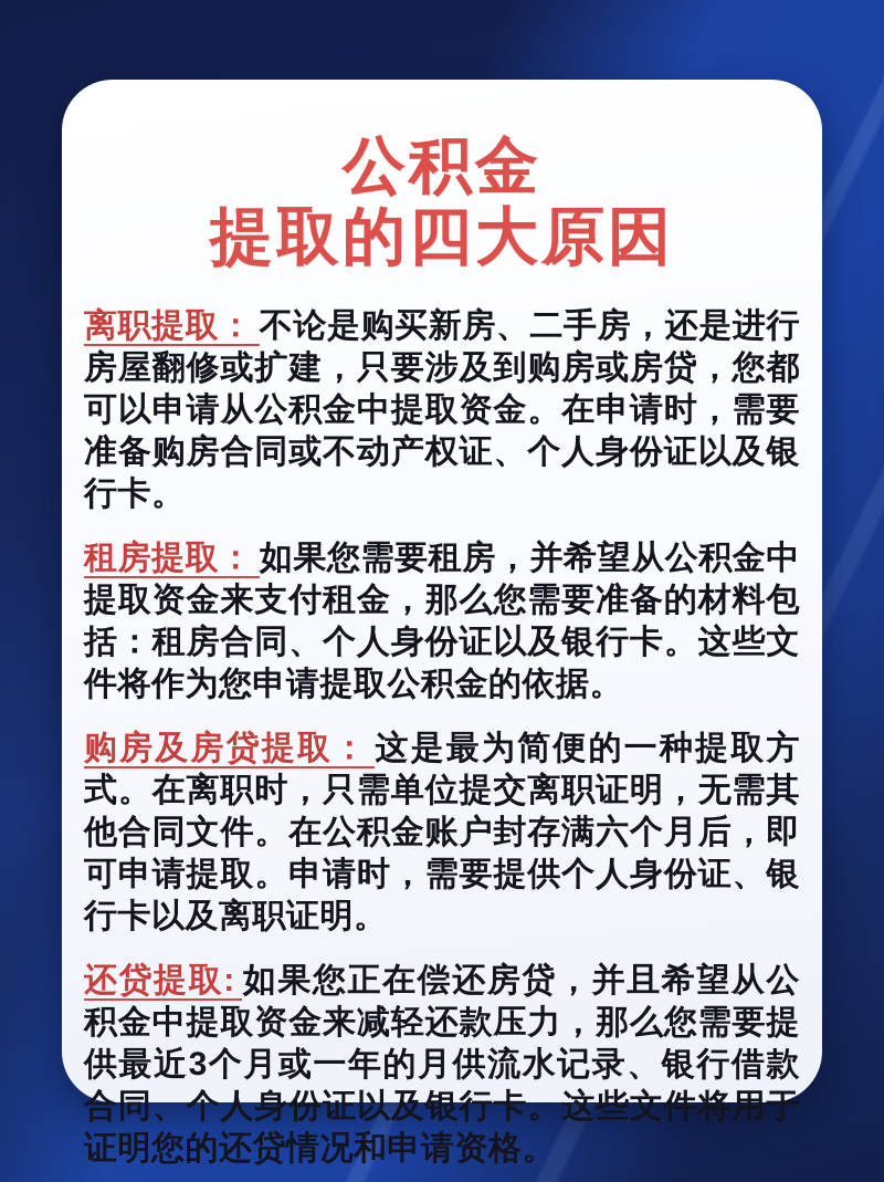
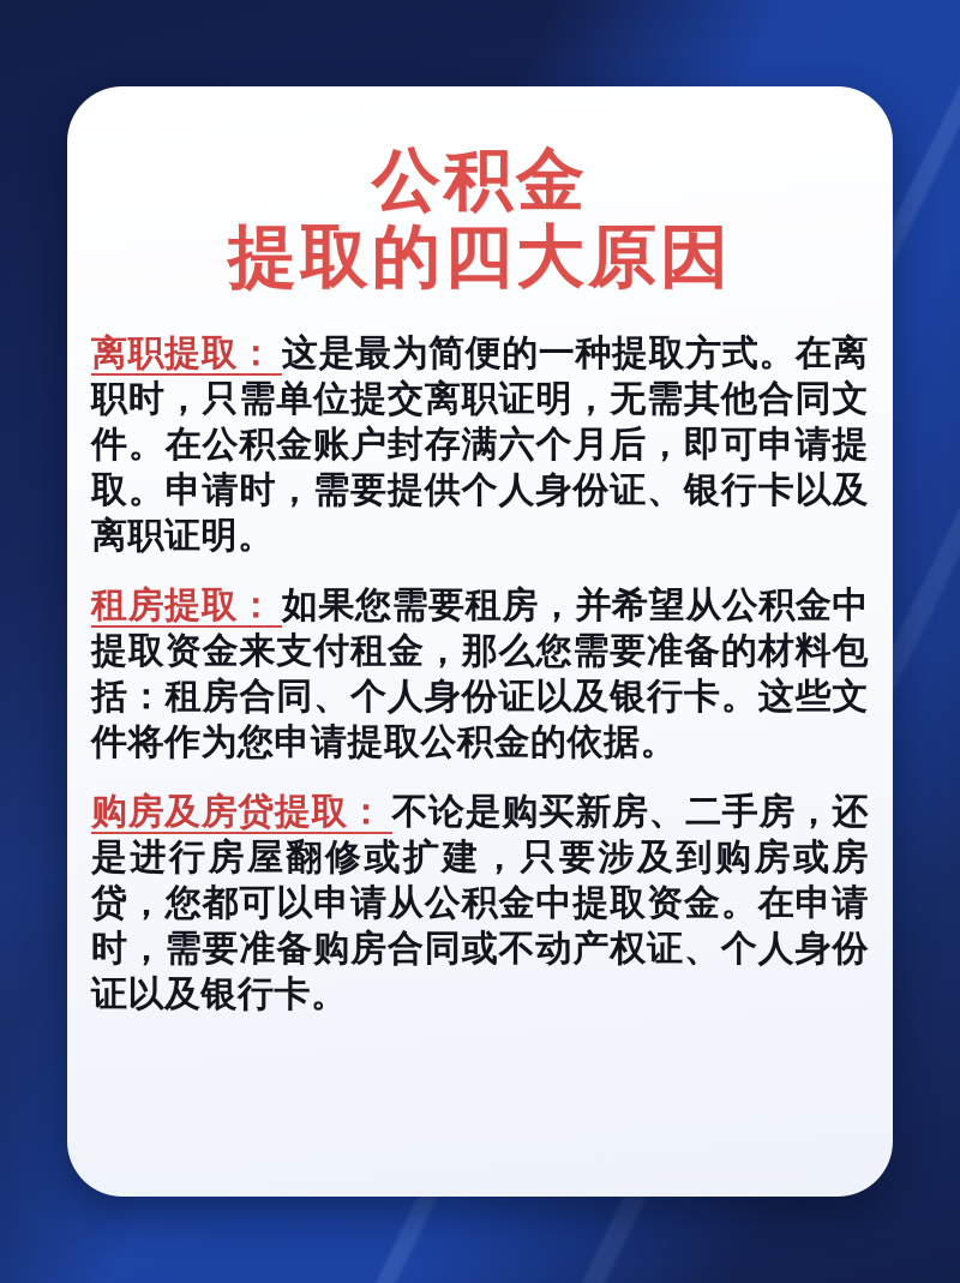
  公积金
  提取的四大原因
- 离职提取： 不论是购买新房、二手房，还是进行房屋翻修或扩建，只要涉及到购房或房贷，您都可以申请从公积金中提取资金。在申请时，需要准备购房合同或不动产权证、个人身份证以及银行卡。
+ 离职提取： 这是最为简便的一种提取方式。在离职时，只需单位提交离职证明，无需其他合同文件。在公积金账户封存满六个月后，即可申请提取。申请时，需要提供个人身份证、银行卡以及离职证明。
  租房提取： 如果您需要租房，并希望从公积金中提取资金来支付租金，那么您需要准备的材料包括：租房合同、个人身份证以及银行卡。这些文件将作为您申请提取公积金的依据。
- 购房及房贷提取： 这是最为简便的一种提取方式。在离职时，只需单位提交离职证明，无需其他合同文件。在公积金账户封存满六个月后，即可申请提取。申请时，需要提供个人身份证、银行卡以及离职证明。
+ 购房及房贷提取： 不论是购买新房、二手房，还是进行房屋翻修或扩建，只要涉及到购房或房贷，您都可以申请从公积金中提取资金。在申请时，需要准备购房合同或不动产权证、个人身份证以及银行卡。
- 还贷提取: 如果您正在偿还房贷，并且希望从公积金中提取资金来减轻还款压力，那么您需要提供最近3个月或一年的月供流水记录、银行借款合同、个人身份证以及银行卡。这些文件将用于证明您的还贷情况和申请资格。
